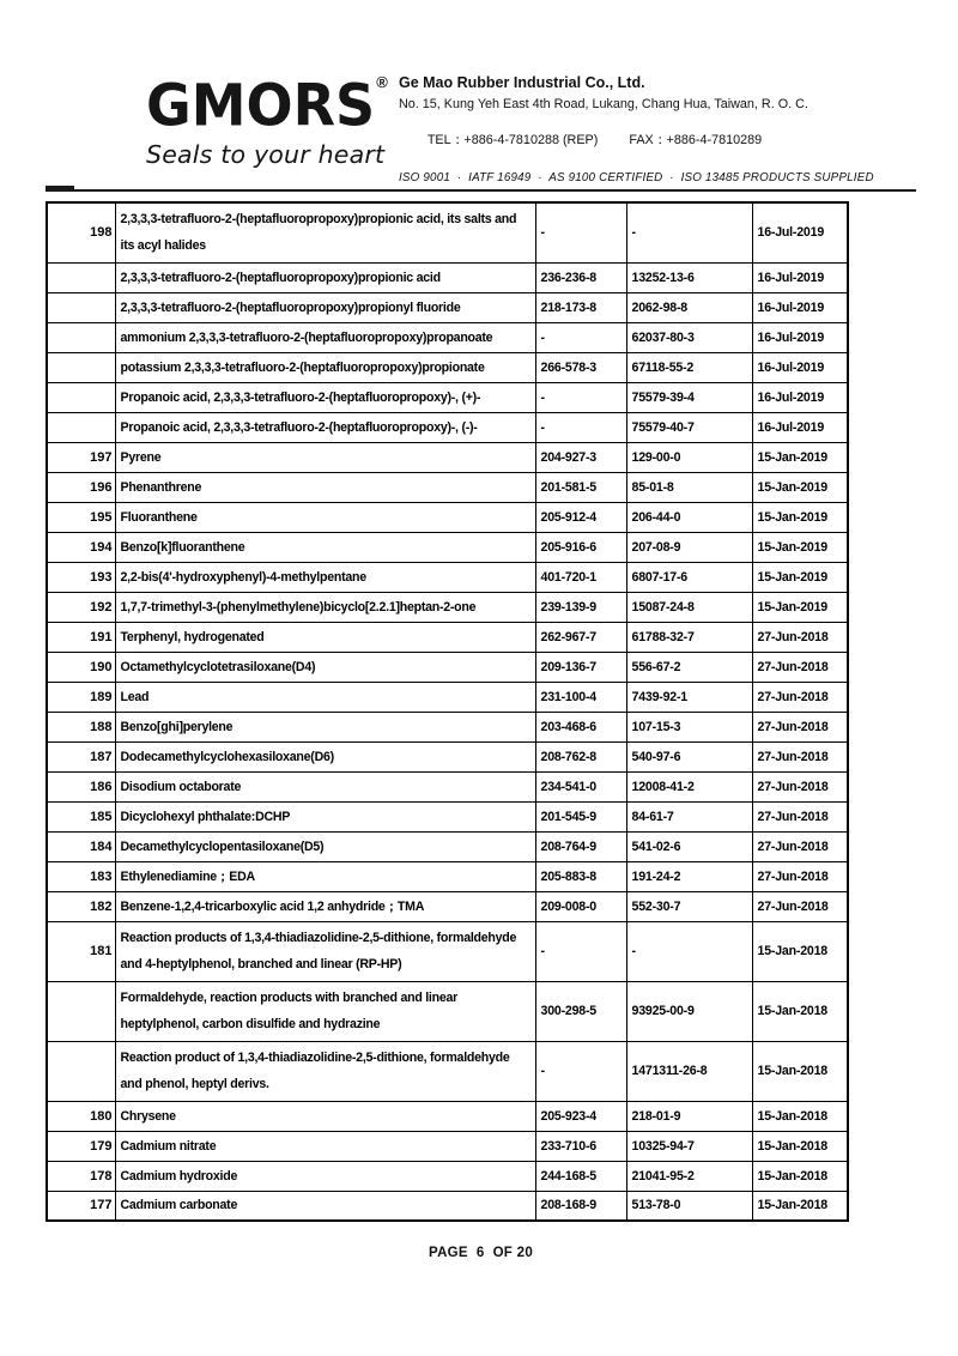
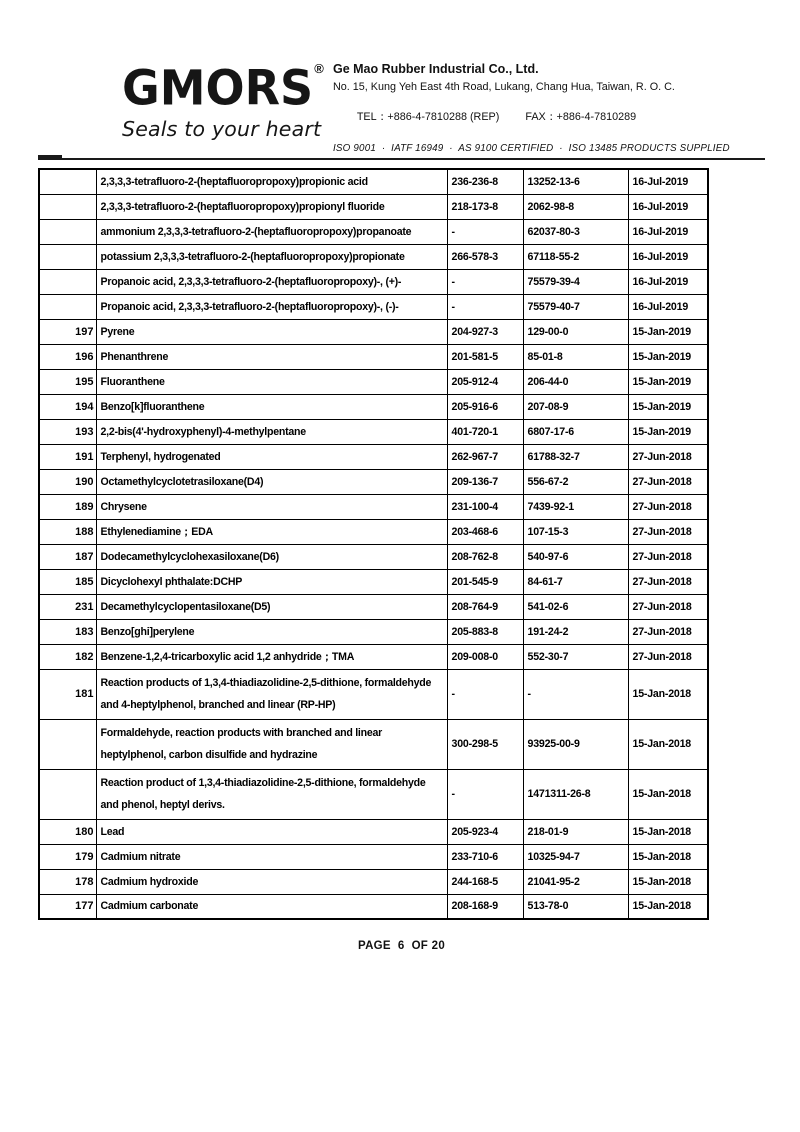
  GMORS®
  Seals to your heart
  Ge Mao Rubber Industrial Co., Ltd.
  No. 15, Kung Yeh East 4th Road, Lukang, Chang Hua, Taiwan, R. O. C.
  TEL：+886-4-7810288 (REP) FAX：+886-4-7810289
  ISO 9001 · IATF 16949 · AS 9100 CERTIFIED · ISO 13485 PRODUCTS SUPPLIED
- 198	2,3,3,3-tetrafluoro-2-(heptafluoropropoxy)propionic acid, its salts and its acyl halides	-	-	16-Jul-2019
  	2,3,3,3-tetrafluoro-2-(heptafluoropropoxy)propionic acid	236-236-8	13252-13-6	16-Jul-2019
  	2,3,3,3-tetrafluoro-2-(heptafluoropropoxy)propionyl fluoride	218-173-8	2062-98-8	16-Jul-2019
  	ammonium 2,3,3,3-tetrafluoro-2-(heptafluoropropoxy)propanoate	-	62037-80-3	16-Jul-2019
  	potassium 2,3,3,3-tetrafluoro-2-(heptafluoropropoxy)propionate	266-578-3	67118-55-2	16-Jul-2019
  	Propanoic acid, 2,3,3,3-tetrafluoro-2-(heptafluoropropoxy)-, (+)-	-	75579-39-4	16-Jul-2019
  	Propanoic acid, 2,3,3,3-tetrafluoro-2-(heptafluoropropoxy)-, (-)-	-	75579-40-7	16-Jul-2019
  197	Pyrene	204-927-3	129-00-0	15-Jan-2019
  196	Phenanthrene	201-581-5	85-01-8	15-Jan-2019
  195	Fluoranthene	205-912-4	206-44-0	15-Jan-2019
  194	Benzo[k]fluoranthene	205-916-6	207-08-9	15-Jan-2019
  193	2,2-bis(4'-hydroxyphenyl)-4-methylpentane	401-720-1	6807-17-6	15-Jan-2019
- 192	1,7,7-trimethyl-3-(phenylmethylene)bicyclo[2.2.1]heptan-2-one	239-139-9	15087-24-8	15-Jan-2019
  191	Terphenyl, hydrogenated	262-967-7	61788-32-7	27-Jun-2018
  190	Octamethylcyclotetrasiloxane(D4)	209-136-7	556-67-2	27-Jun-2018
- 189	Lead	231-100-4	7439-92-1	27-Jun-2018
+ 189	Chrysene	231-100-4	7439-92-1	27-Jun-2018
- 188	Benzo[ghi]perylene	203-468-6	107-15-3	27-Jun-2018
+ 188	Ethylenediamine；EDA	203-468-6	107-15-3	27-Jun-2018
  187	Dodecamethylcyclohexasiloxane(D6)	208-762-8	540-97-6	27-Jun-2018
- 186	Disodium octaborate	234-541-0	12008-41-2	27-Jun-2018
  185	Dicyclohexyl phthalate:DCHP	201-545-9	84-61-7	27-Jun-2018
- 184	Decamethylcyclopentasiloxane(D5)	208-764-9	541-02-6	27-Jun-2018
+ 231	Decamethylcyclopentasiloxane(D5)	208-764-9	541-02-6	27-Jun-2018
- 183	Ethylenediamine；EDA	205-883-8	191-24-2	27-Jun-2018
+ 183	Benzo[ghi]perylene	205-883-8	191-24-2	27-Jun-2018
  182	Benzene-1,2,4-tricarboxylic acid 1,2 anhydride；TMA	209-008-0	552-30-7	27-Jun-2018
  181	Reaction products of 1,3,4-thiadiazolidine-2,5-dithione, formaldehyde and 4-heptylphenol, branched and linear (RP-HP)	-	-	15-Jan-2018
  	Formaldehyde, reaction products with branched and linear heptylphenol, carbon disulfide and hydrazine	300-298-5	93925-00-9	15-Jan-2018
  	Reaction product of 1,3,4-thiadiazolidine-2,5-dithione, formaldehyde and phenol, heptyl derivs.	-	1471311-26-8	15-Jan-2018
- 180	Chrysene	205-923-4	218-01-9	15-Jan-2018
+ 180	Lead	205-923-4	218-01-9	15-Jan-2018
  179	Cadmium nitrate	233-710-6	10325-94-7	15-Jan-2018
  178	Cadmium hydroxide	244-168-5	21041-95-2	15-Jan-2018
  177	Cadmium carbonate	208-168-9	513-78-0	15-Jan-2018
  PAGE 6 OF 20
